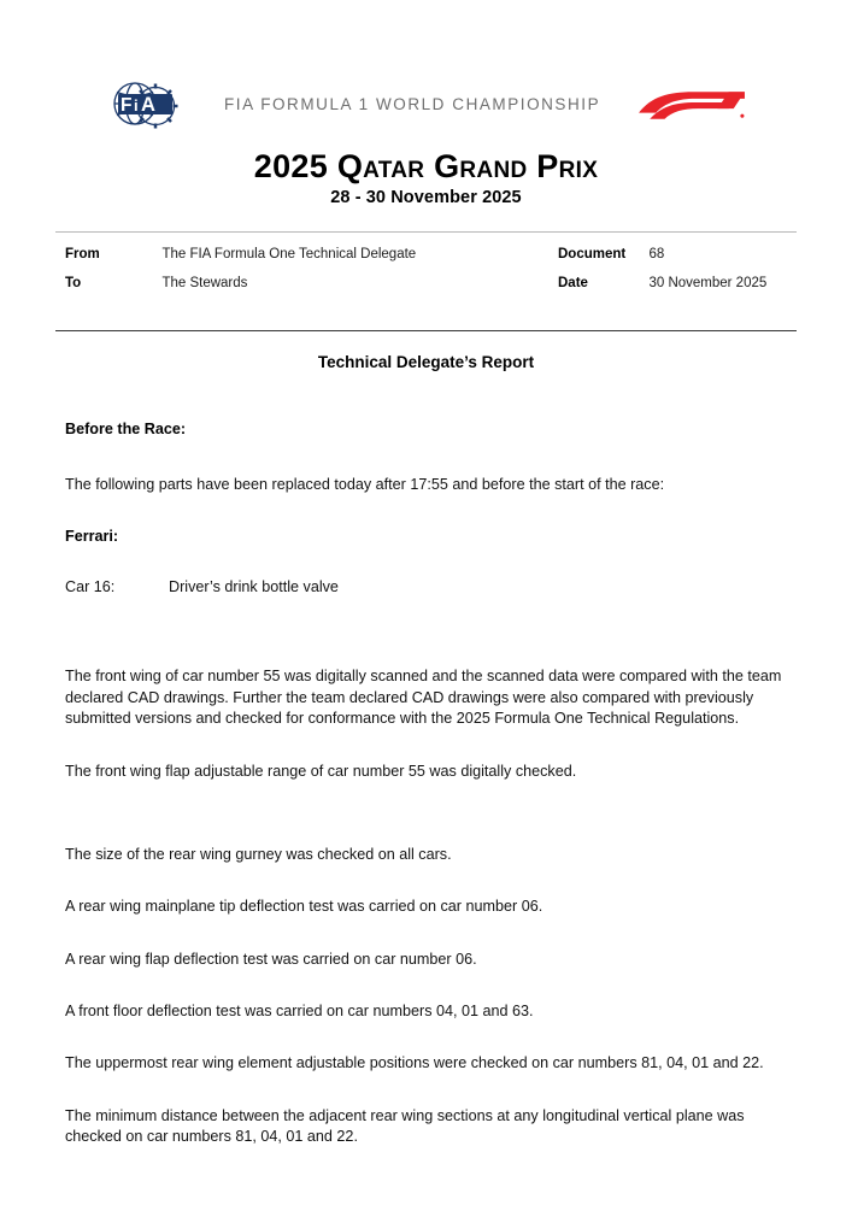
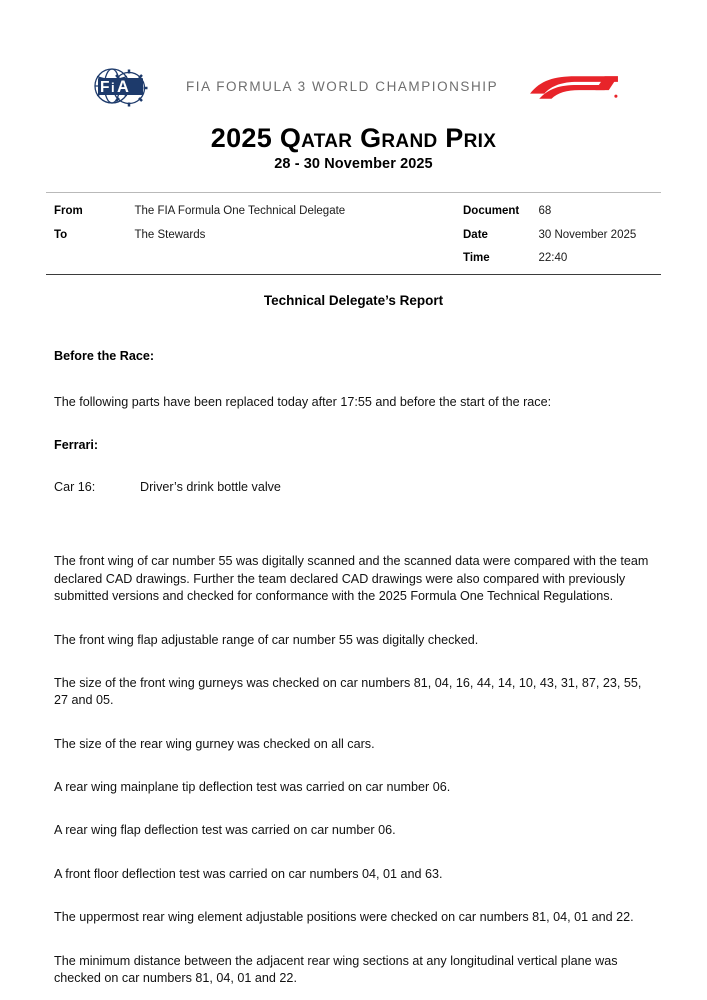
  F
  i
  A
- FIA FORMULA 1 WORLD CHAMPIONSHIP
+ FIA FORMULA 3 WORLD CHAMPIONSHIP
  2025 Qatar Grand Prix
  28 - 30 November 2025
  From The FIA Formula One Technical Delegate
  To The Stewards
  Document 68
  Date 30 November 2025
+ Time 22:40
  Technical Delegate’s Report
  Before the Race:
  The following parts have been replaced today after 17:55 and before the start of the race:
  Ferrari:
  Car 16: Driver’s drink bottle valve
  The front wing of car number 55 was digitally scanned and the scanned data were compared with the team declared CAD drawings. Further the team declared CAD drawings were also compared with previously submitted versions and checked for conformance with the 2025 Formula One Technical Regulations.
  The front wing flap adjustable range of car number 55 was digitally checked.
+ The size of the front wing gurneys was checked on car numbers 81, 04, 16, 44, 14, 10, 43, 31, 87, 23, 55, 27 and 05.
  The size of the rear wing gurney was checked on all cars.
  A rear wing mainplane tip deflection test was carried on car number 06.
  A rear wing flap deflection test was carried on car number 06.
  A front floor deflection test was carried on car numbers 04, 01 and 63.
  The uppermost rear wing element adjustable positions were checked on car numbers 81, 04, 01 and 22.
  The minimum distance between the adjacent rear wing sections at any longitudinal vertical plane was checked on car numbers 81, 04, 01 and 22.
